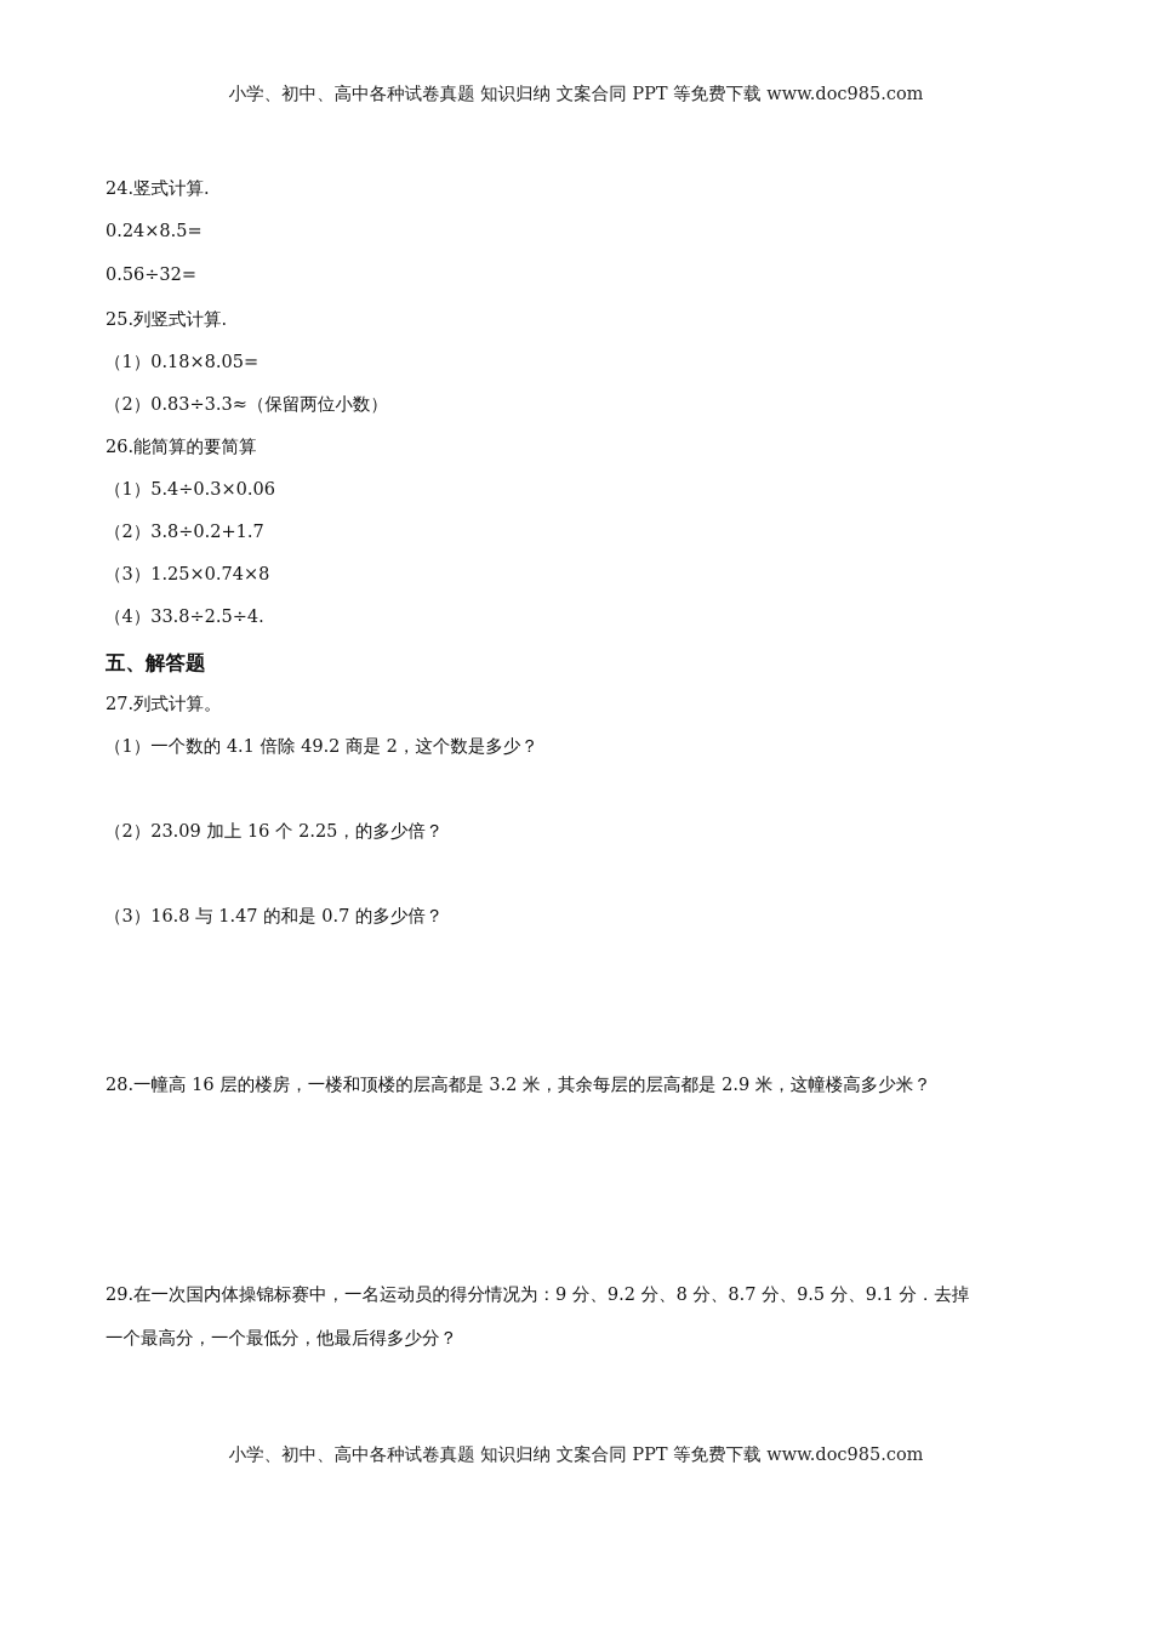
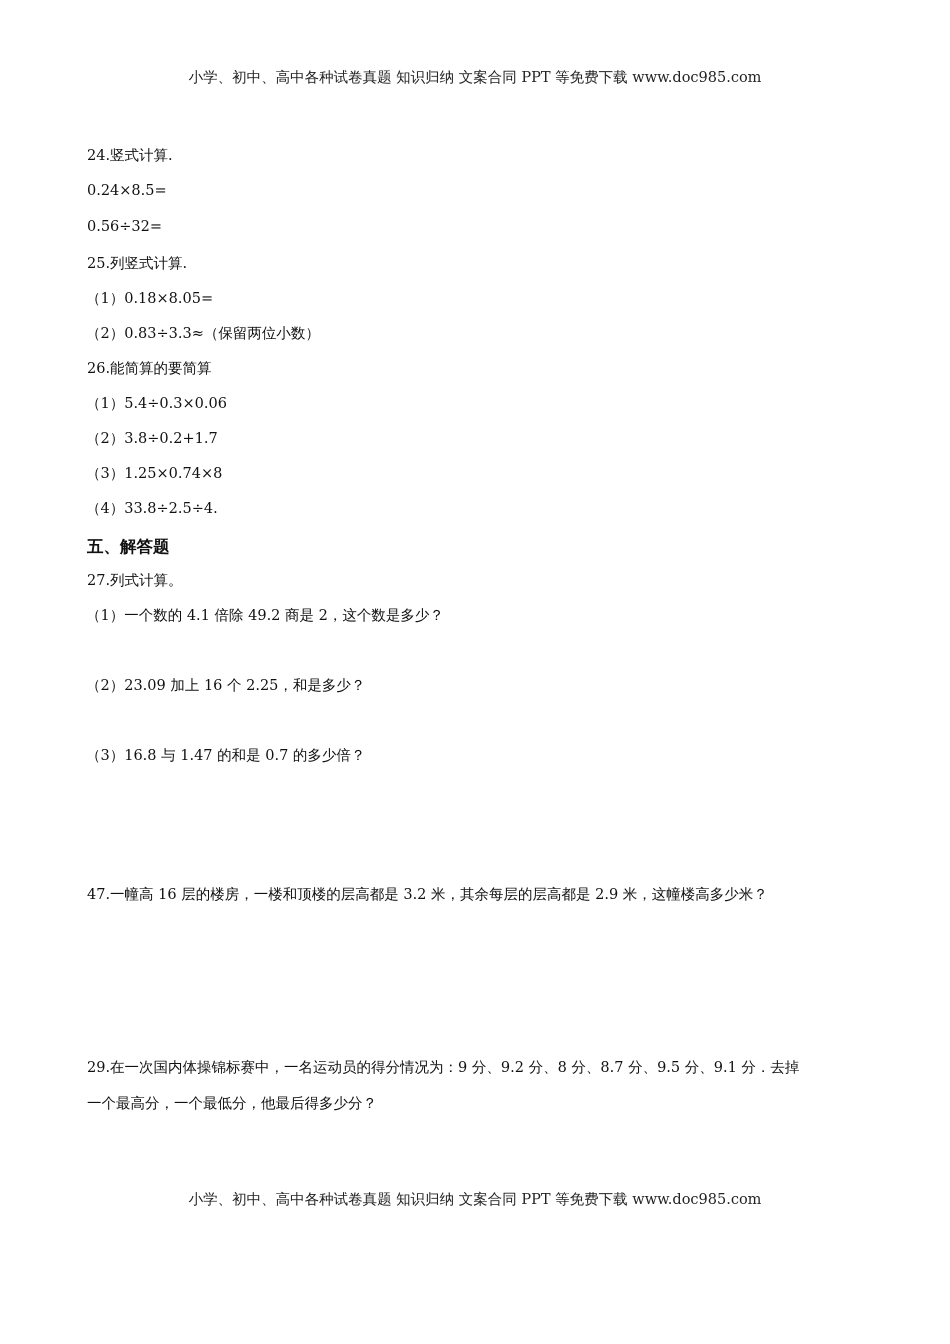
  小学、初中、高中各种试卷真题 知识归纳 文案合同 PPT 等免费下载 www.doc985.com
  24.竖式计算.
  0.24×8.5=
  0.56÷32=
  25.列竖式计算.
  （1）0.18×8.05=
  （2）0.83÷3.3≈（保留两位小数）
  26.能简算的要简算
  （1）5.4÷0.3×0.06
  （2）3.8÷0.2+1.7
  （3）1.25×0.74×8
  （4）33.8÷2.5÷4.
  五、解答题
  27.列式计算。
  （1）一个数的 4.1 倍除 49.2 商是 2，这个数是多少？
- （2）23.09 加上 16 个 2.25，的多少倍？
+ （2）23.09 加上 16 个 2.25，和是多少？
  （3）16.8 与 1.47 的和是 0.7 的多少倍？
- 28.一幢高 16 层的楼房，一楼和顶楼的层高都是 3.2 米，其余每层的层高都是 2.9 米，这幢楼高多少米？
+ 47.一幢高 16 层的楼房，一楼和顶楼的层高都是 3.2 米，其余每层的层高都是 2.9 米，这幢楼高多少米？
  29.在一次国内体操锦标赛中，一名运动员的得分情况为：9 分、9.2 分、8 分、8.7 分、9.5 分、9.1 分．去掉
  一个最高分，一个最低分，他最后得多少分？
  小学、初中、高中各种试卷真题 知识归纳 文案合同 PPT 等免费下载 www.doc985.com
